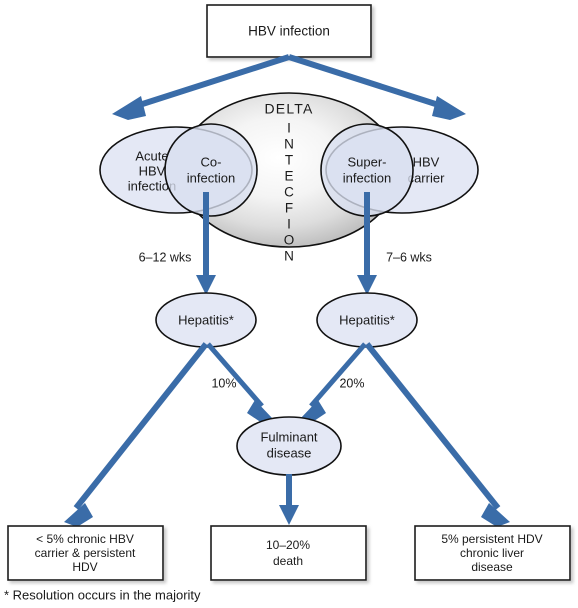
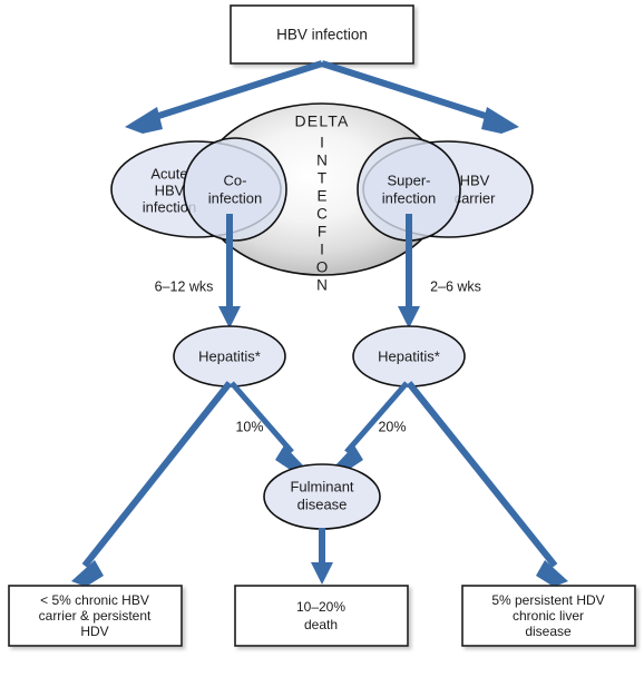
  HBV infection
  DELTA
  I
  N
  T
  E
  C
  F
  I
  O
  N
  Acute
  HBV
  infection
  HBV
  carrier
  Co-
  infection
  Super-
  infection
  6–12 wks
- 7–6 wks
+ 2–6 wks
  Hepatitis*
  Hepatitis*
  10%
  20%
  Fulminant
  disease
  < 5% chronic HBV
  carrier & persistent
  HDV
  10–20%
  death
  5% persistent HDV
  chronic liver
  disease
- * Resolution occurs in the majority
